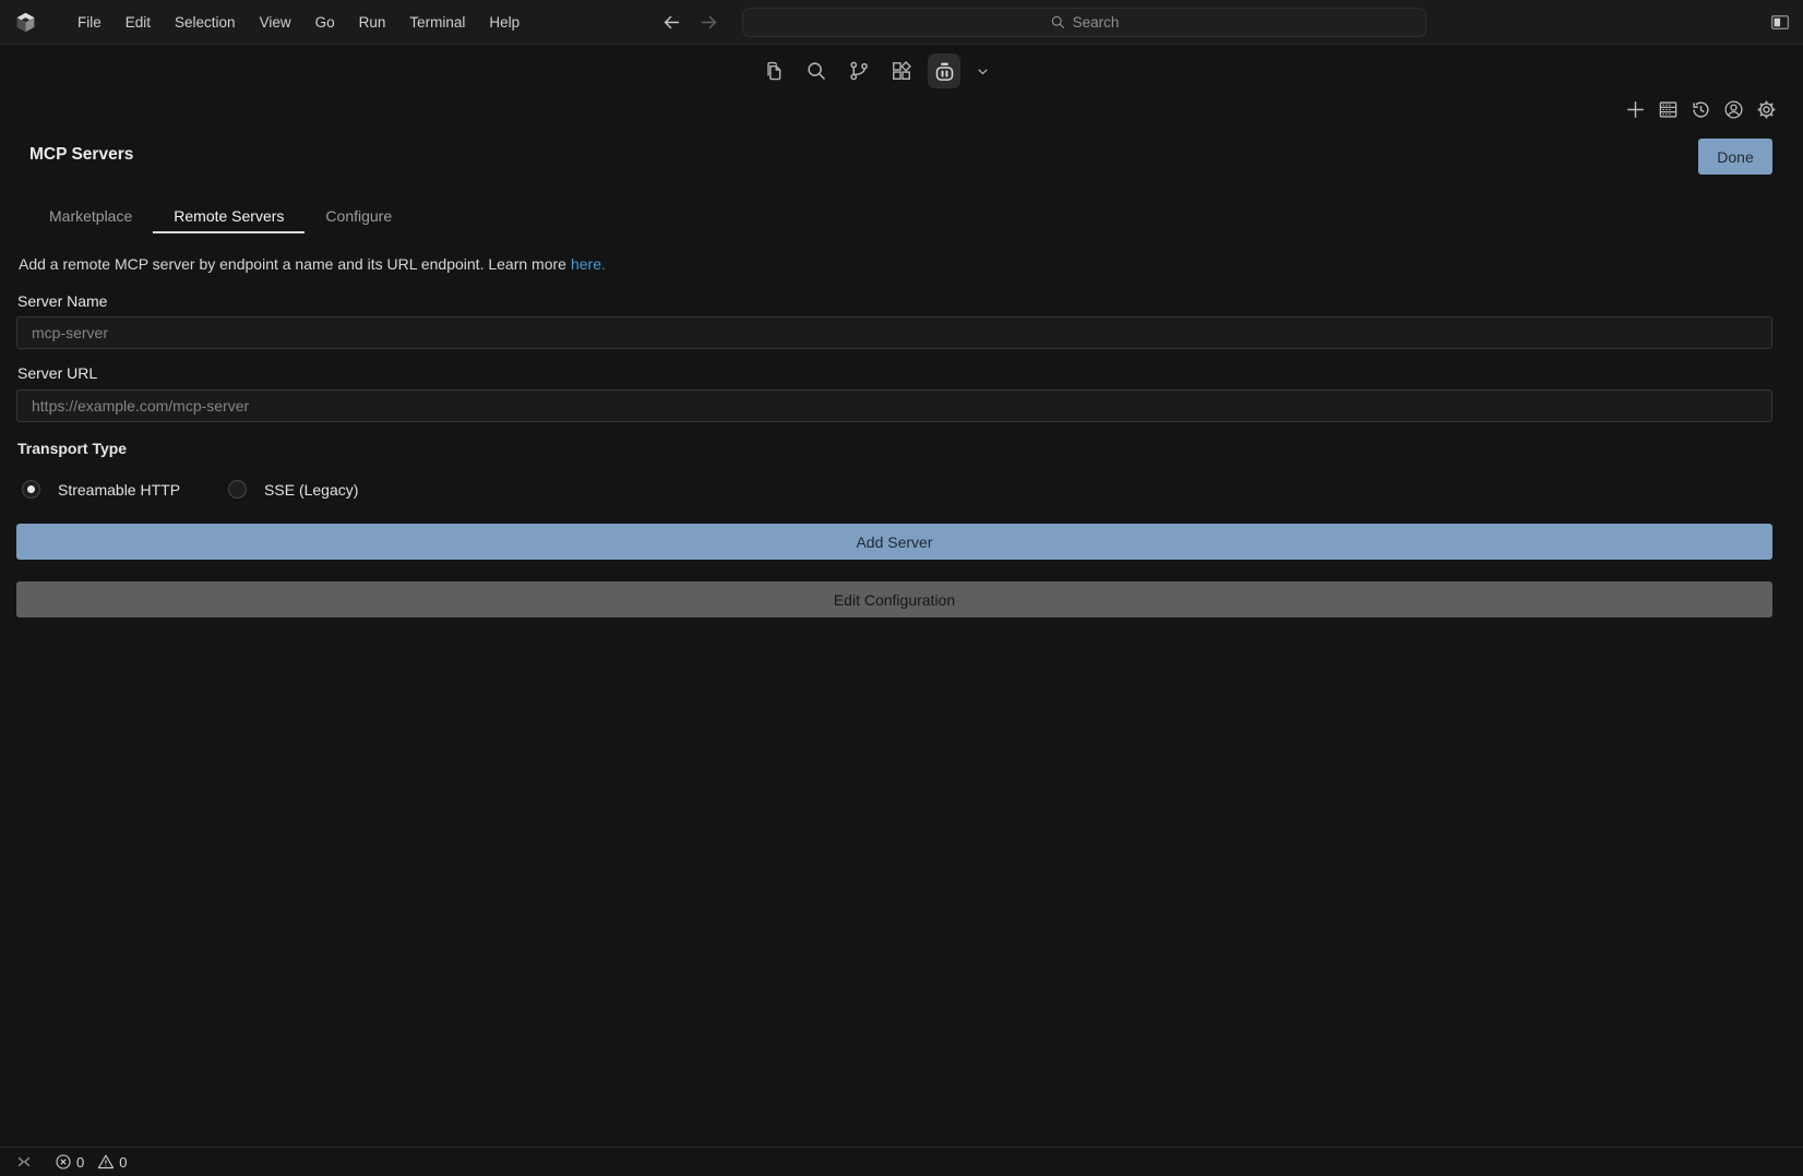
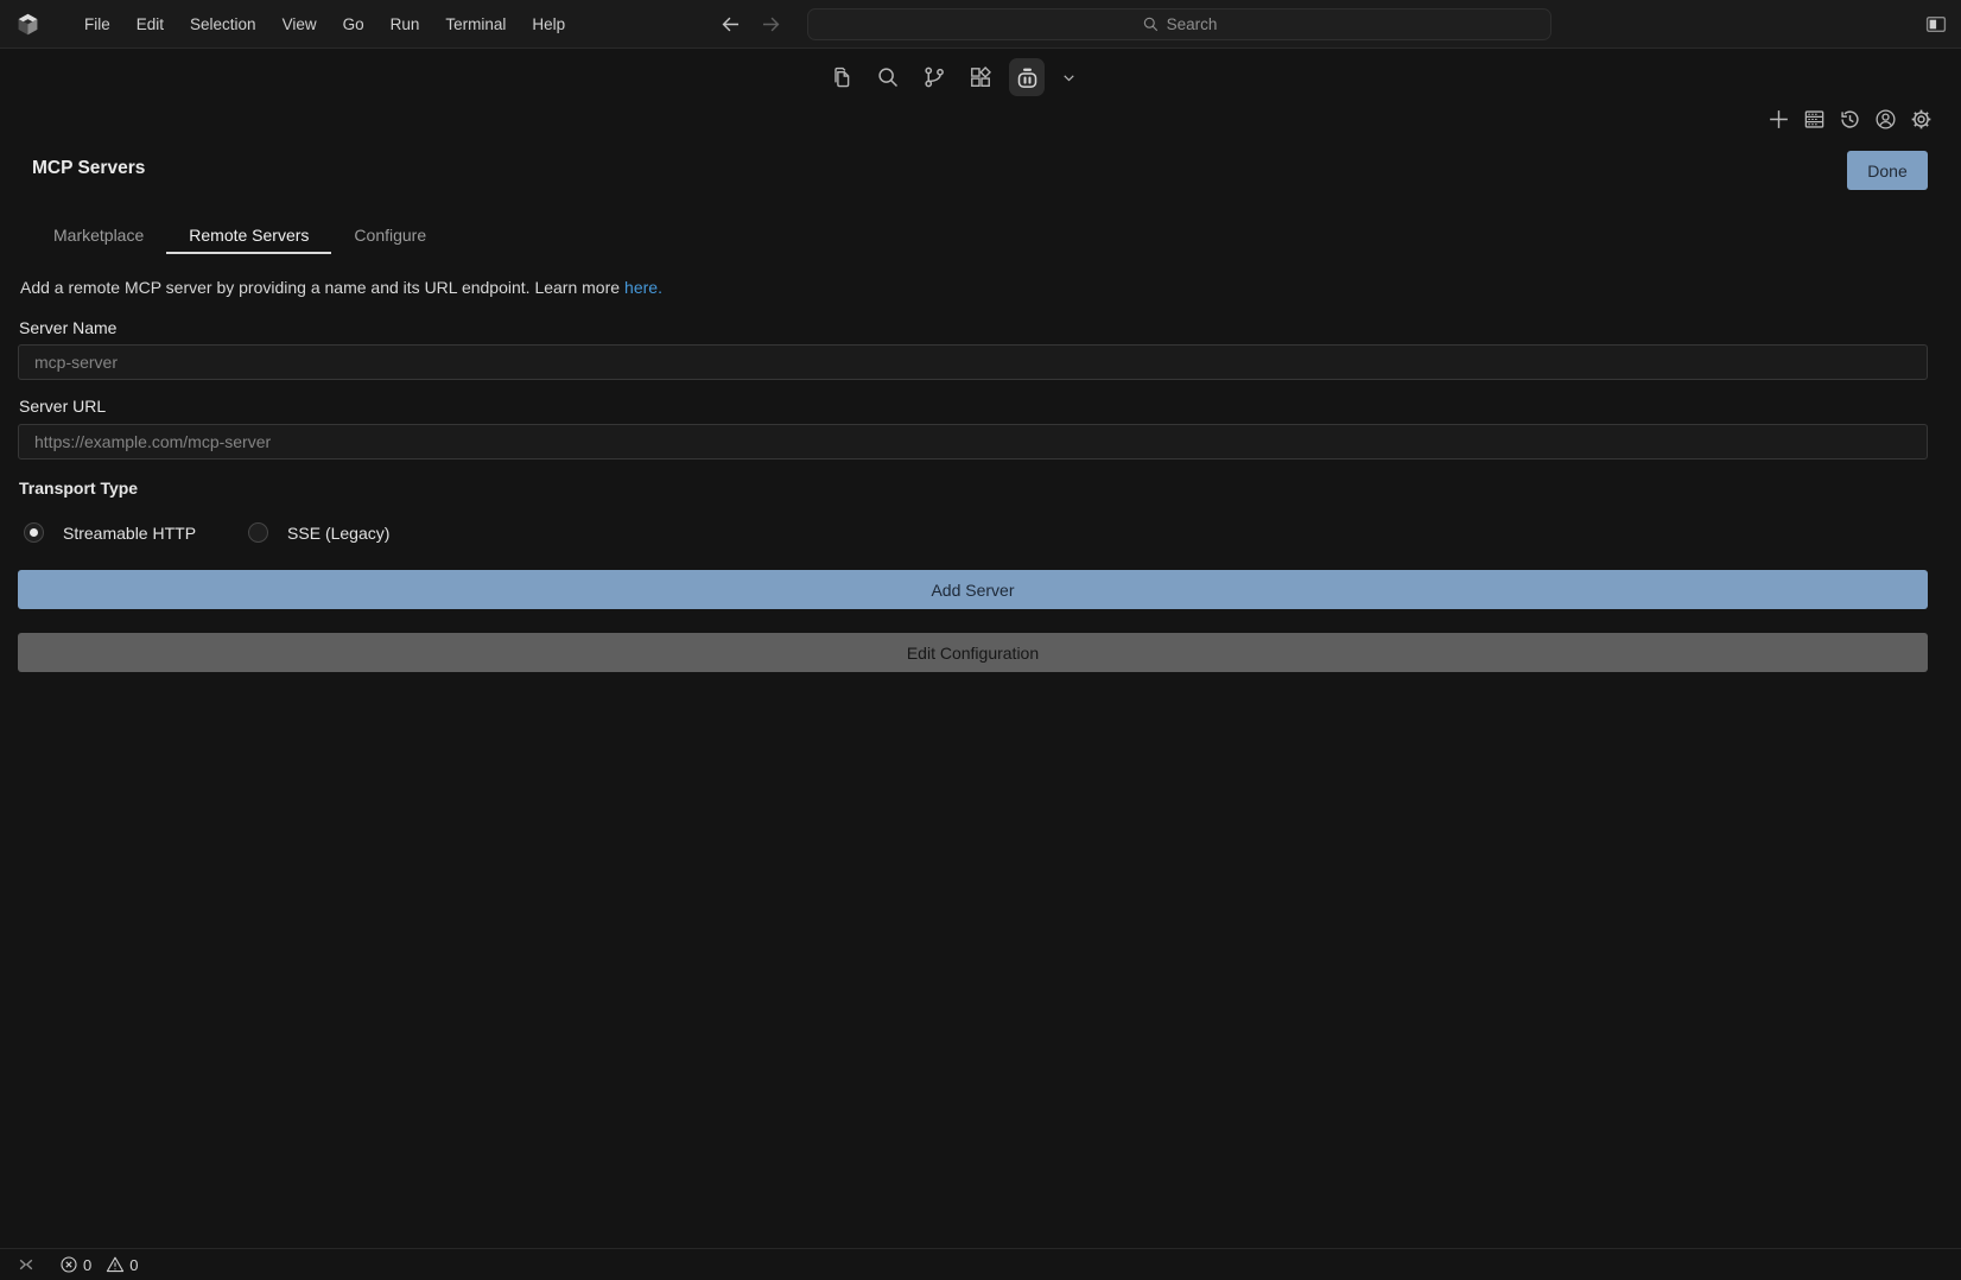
  File
  Edit
  Selection
  View
  Go
  Run
  Terminal
  Help
  Search
  MCP Servers
  Done
  Marketplace
  Remote Servers
  Configure
- Add a remote MCP server by endpoint a name and its URL endpoint. Learn more here.
+ Add a remote MCP server by providing a name and its URL endpoint. Learn more here.
  Server Name
  mcp-server
  Server URL
  https://example.com/mcp-server
  Transport Type
  Streamable HTTP
  SSE (Legacy)
  Add Server
  Edit Configuration
  0
  0
